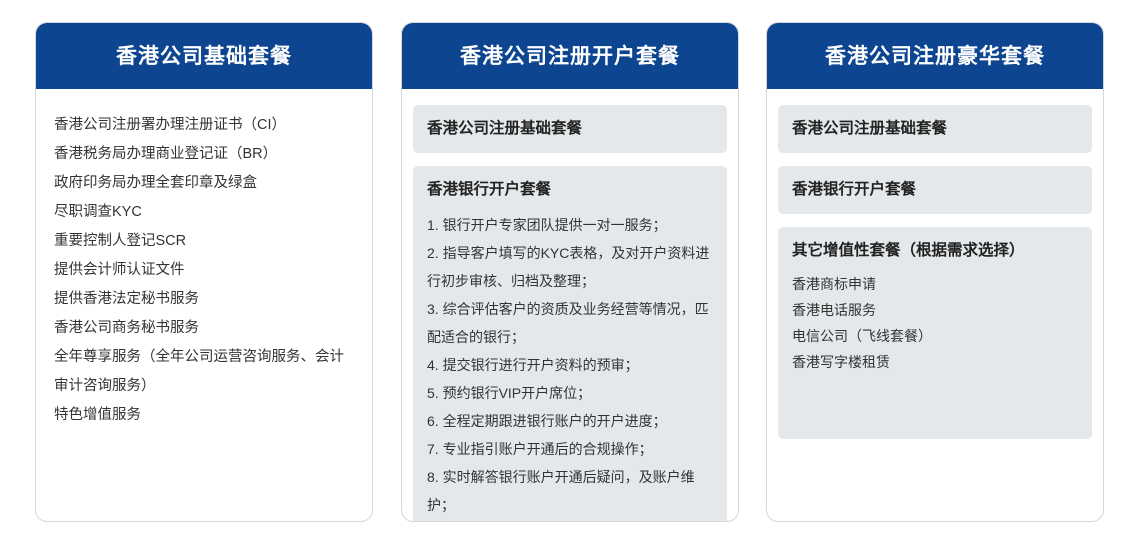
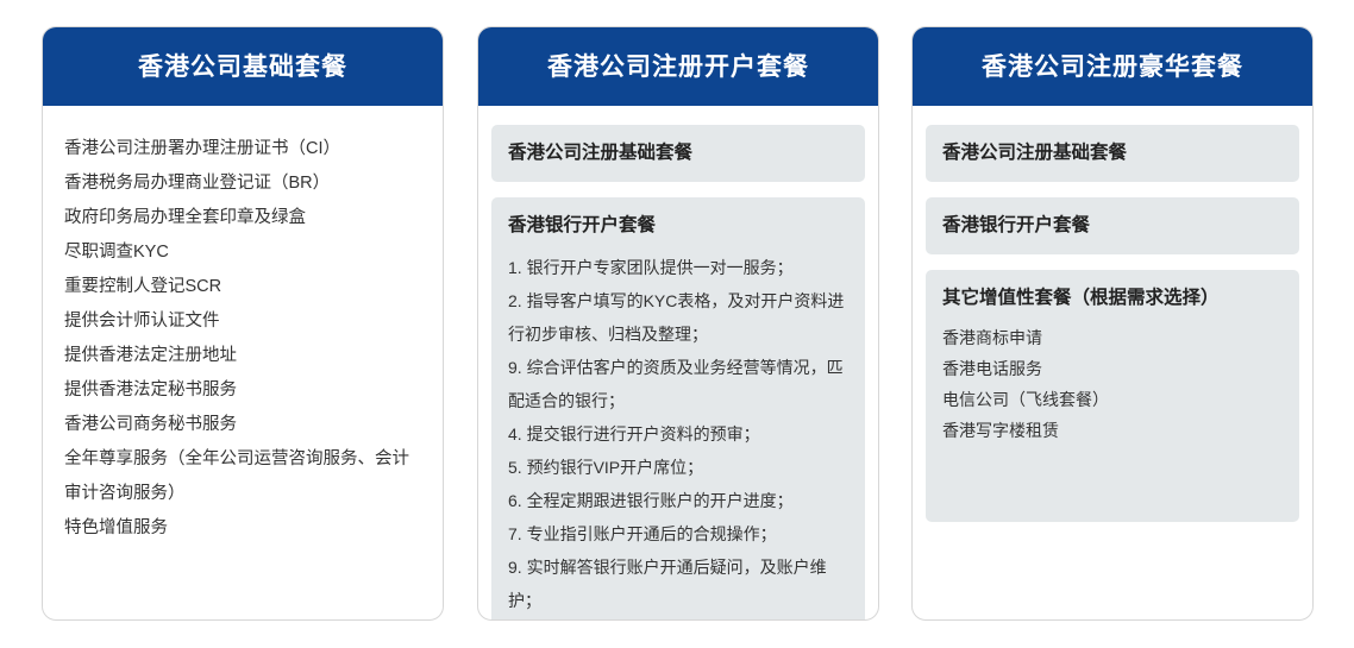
  香港公司基础套餐
  香港公司注册署办理注册证书（CI）
  香港税务局办理商业登记证（BR）
  政府印务局办理全套印章及绿盒
  尽职调查KYC
  重要控制人登记SCR
  提供会计师认证文件
+ 提供香港法定注册地址
  提供香港法定秘书服务
  香港公司商务秘书服务
  全年尊享服务（全年公司运营咨询服务、会计审计咨询服务）
  特色增值服务
  香港公司注册开户套餐
  香港公司注册基础套餐
  香港银行开户套餐
  1. 银行开户专家团队提供一对一服务；
  2. 指导客户填写的KYC表格，及对开户资料进行初步审核、归档及整理；
- 3. 综合评估客户的资质及业务经营等情况，匹配适合的银行；
+ 9. 综合评估客户的资质及业务经营等情况，匹配适合的银行；
  4. 提交银行进行开户资料的预审；
  5. 预约银行VIP开户席位；
  6. 全程定期跟进银行账户的开户进度；
  7. 专业指引账户开通后的合规操作；
- 8. 实时解答银行账户开通后疑问，及账户维护；
+ 9. 实时解答银行账户开通后疑问，及账户维护；
  香港公司注册豪华套餐
  香港公司注册基础套餐
  香港银行开户套餐
  其它增值性套餐（根据需求选择）
  香港商标申请
  香港电话服务
  电信公司（飞线套餐）
  香港写字楼租赁
